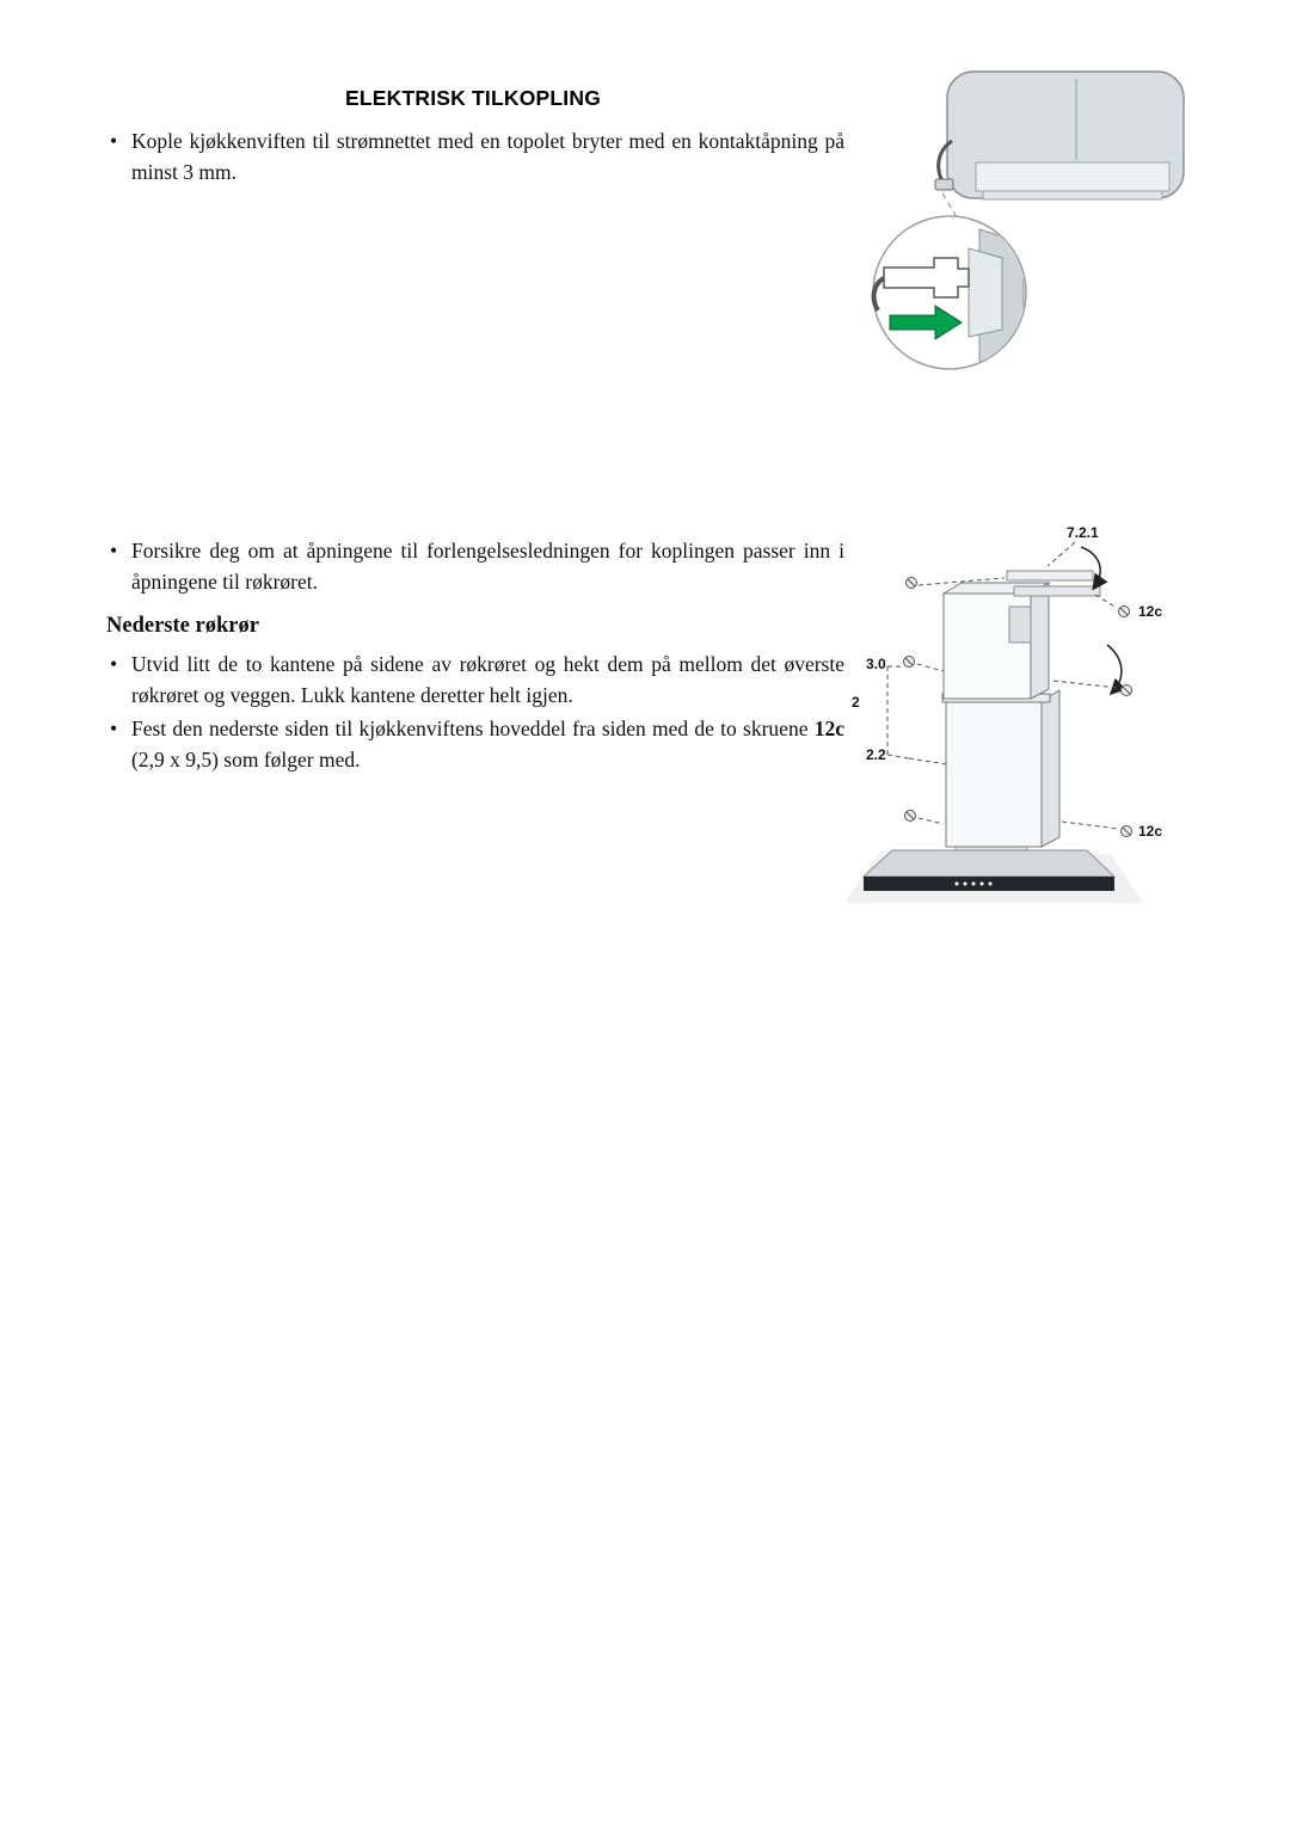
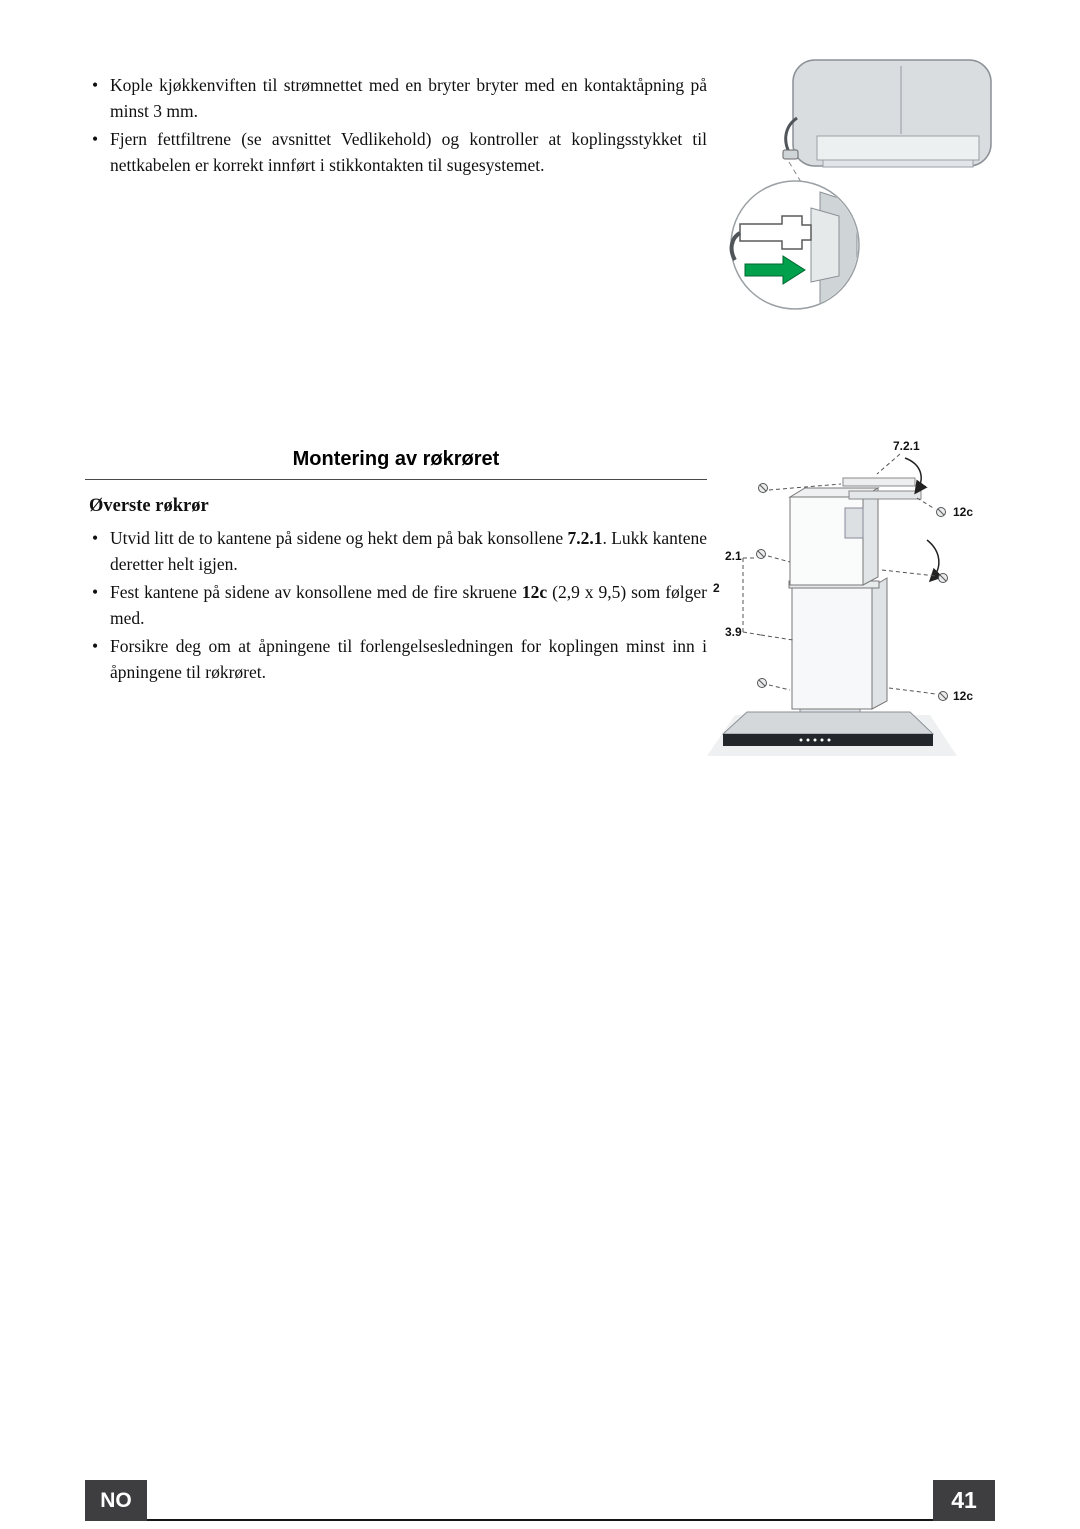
- ELEKTRISK TILKOPLING
- Kople kjøkkenviften til strømnettet med en topolet bryter med en kontaktåpning på minst 3 mm.
+ Kople kjøkkenviften til strømnettet med en bryter bryter med en kontaktåpning på minst 3 mm.
+ Fjern fettfiltrene (se avsnittet Vedlikehold) og kontroller at koplingsstykket til nettkabelen er korrekt innført i stikkontakten til sugesystemet.
+ Montering av røkrøret
+ Øverste røkrør
+ Utvid litt de to kantene på sidene og hekt dem på bak konsollene 7.2.1. Lukk kantene deretter helt igjen.
+ Fest kantene på sidene av konsollene med de fire skruene 12c (2,9 x 9,5) som følger med.
- Forsikre deg om at åpningene til forlengelsesledningen for koplingen passer inn i åpningene til røkrøret.
+ Forsikre deg om at åpningene til forlengelsesledningen for koplingen minst inn i åpningene til røkrøret.
- Nederste røkrør
- Utvid litt de to kantene på sidene av røkrøret og hekt dem på mellom det øverste røkrøret og veggen. Lukk kantene deretter helt igjen.
- Fest den nederste siden til kjøkkenviftens hoveddel fra siden med de to skruene 12c (2,9 x 9,5) som følger med.
  7.2.1
  12c
- 3.0
+ 2.1
  2
- 2.2
+ 3.9
  12c
+ NO
+ 41
